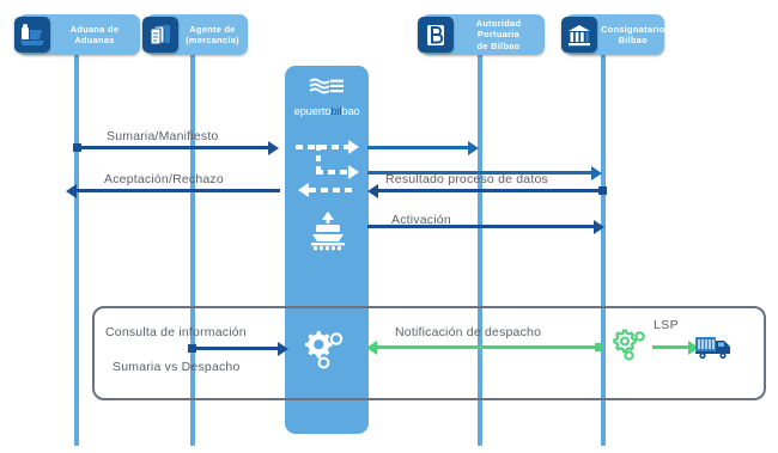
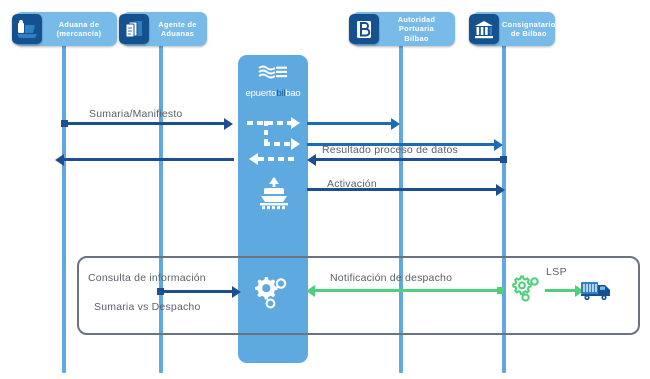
  Aduana de
- Aduanas
+ (mercancía)
  Agente de
- (mercancía)
+ Aduanas
  Autoridad Portuaria
- de Bilbao
+ Bilbao
  Consignatario
- Bilbao
+ de Bilbao
  epuertobilbao
  Sumaria/Manifiesto
- Aceptación/Rechazo
  Resultado proceso de datos
  Activación
  Consulta de información
  Sumaria vs Despacho
  Notificación de despacho
  LSP
